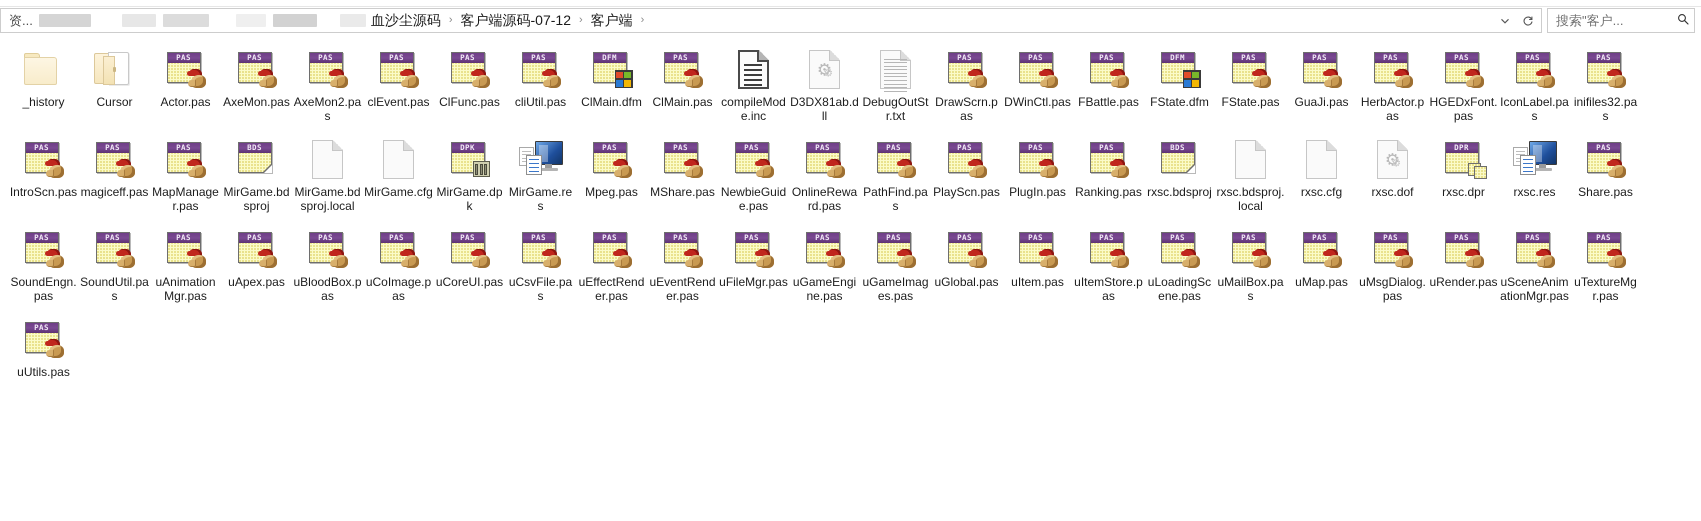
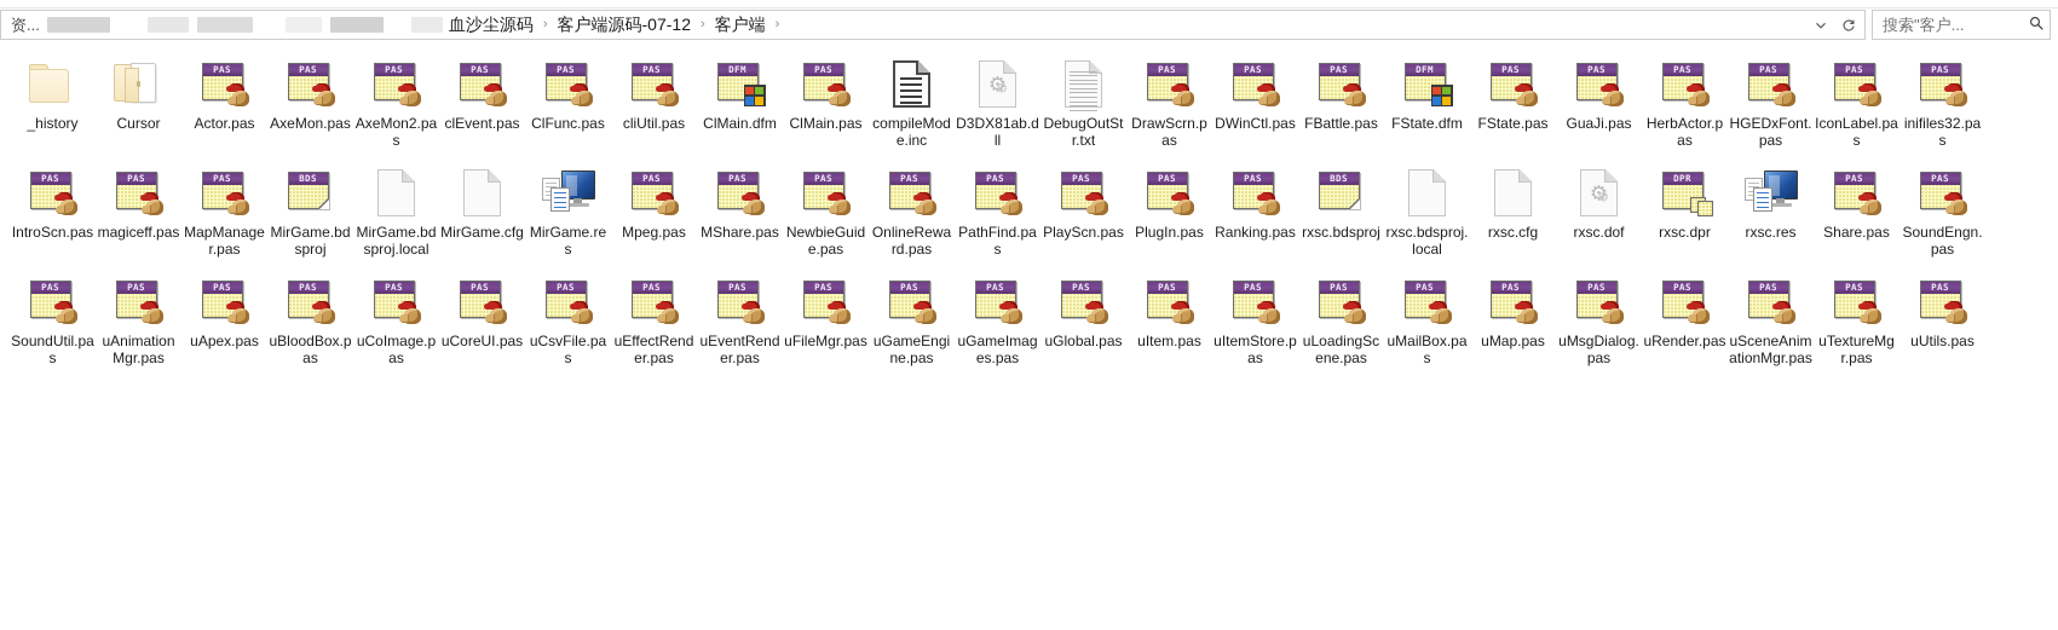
  资...
  血沙尘源码
  ›
  客户端源码-07-12
  ›
  客户端
  ›
  搜索"客户...
  _history
  Cursor
  PAS
  Actor.pas
  PAS
  AxeMon.pas
  PAS
  AxeMon2.pas
  PAS
  clEvent.pas
  PAS
  ClFunc.pas
  PAS
  cliUtil.pas
  DFM
  ClMain.dfm
  PAS
  ClMain.pas
  compileMode.inc
  ⚙
  ⚙
  D3DX81ab.dll
  DebugOutStr.txt
  PAS
  DrawScrn.pas
  PAS
  DWinCtl.pas
  PAS
  FBattle.pas
  DFM
  FState.dfm
  PAS
  FState.pas
  PAS
  GuaJi.pas
  PAS
  HerbActor.pas
  PAS
  HGEDxFont.pas
  PAS
  IconLabel.pas
  PAS
  inifiles32.pas
  PAS
  IntroScn.pas
  PAS
  magiceff.pas
  PAS
  MapManager.pas
  BDS
  MirGame.bdsproj
  MirGame.bdsproj.local
  MirGame.cfg
- DPK
- MirGame.dpk
  MirGame.res
  PAS
  Mpeg.pas
  PAS
  MShare.pas
  PAS
  NewbieGuide.pas
  PAS
  OnlineReward.pas
  PAS
  PathFind.pas
  PAS
  PlayScn.pas
  PAS
  PlugIn.pas
  PAS
  Ranking.pas
  BDS
  rxsc.bdsproj
  rxsc.bdsproj.local
  rxsc.cfg
  ⚙
  ⚙
  rxsc.dof
  DPR
  rxsc.dpr
  rxsc.res
  PAS
  Share.pas
  PAS
  SoundEngn.pas
  PAS
  SoundUtil.pas
  PAS
  uAnimationMgr.pas
  PAS
  uApex.pas
  PAS
  uBloodBox.pas
  PAS
  uCoImage.pas
  PAS
  uCoreUI.pas
  PAS
  uCsvFile.pas
  PAS
  uEffectRender.pas
  PAS
  uEventRender.pas
  PAS
  uFileMgr.pas
  PAS
  uGameEngine.pas
  PAS
  uGameImages.pas
  PAS
  uGlobal.pas
  PAS
  uItem.pas
  PAS
  uItemStore.pas
  PAS
  uLoadingScene.pas
  PAS
  uMailBox.pas
  PAS
  uMap.pas
  PAS
  uMsgDialog.pas
  PAS
  uRender.pas
  PAS
  uSceneAnimationMgr.pas
  PAS
  uTextureMgr.pas
  PAS
  uUtils.pas
